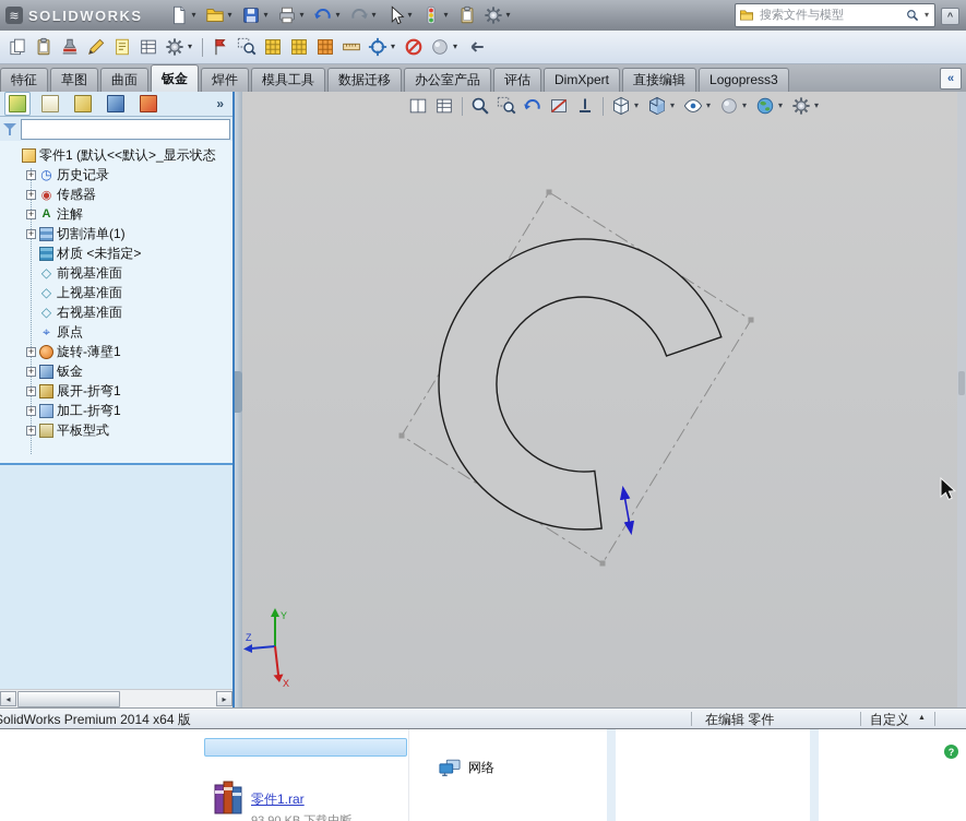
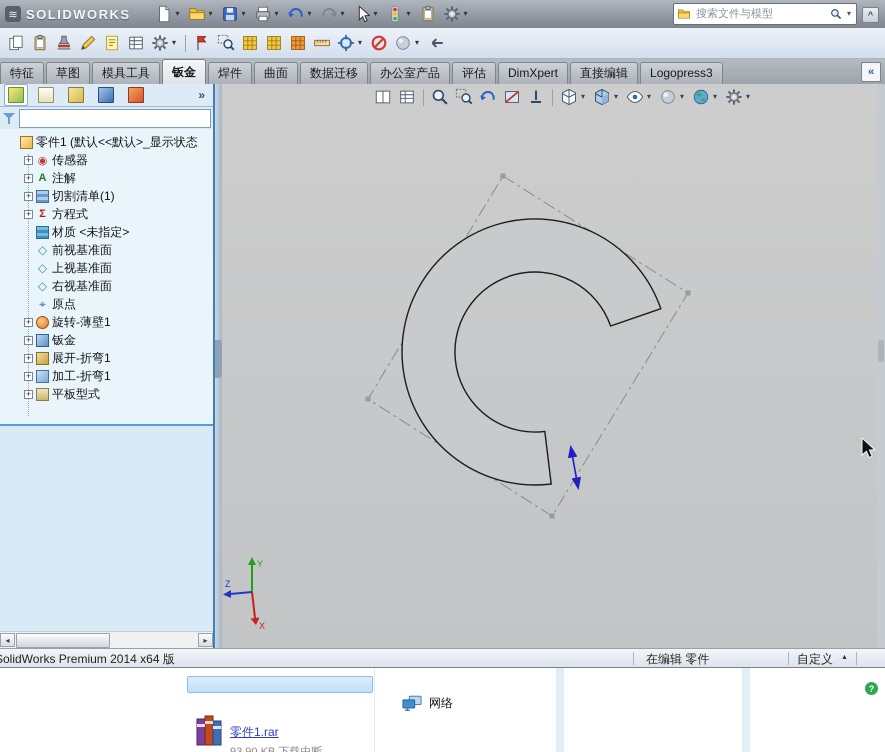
  SOLIDWORKS
  搜索文件与模型
  特征
  草图
- 曲面
+ 模具工具
  钣金
  焊件
- 模具工具
+ 曲面
  数据迁移
  办公室产品
  评估
  DimXpert
  直接编辑
  Logopress3
  零件1 (默认<<默认>_显示状态
- 历史记录
  传感器
  注解
  切割清单(1)
+ 方程式
  材质 <未指定>
  前视基准面
  上视基准面
  右视基准面
  原点
  旋转-薄壁1
  钣金
  展开-折弯1
  加工-折弯1
  平板型式
  Y
  Z
  X
  olidWorks Premium 2014 x64 版
  在编辑 零件
  自定义
  零件1.rar
  网络
